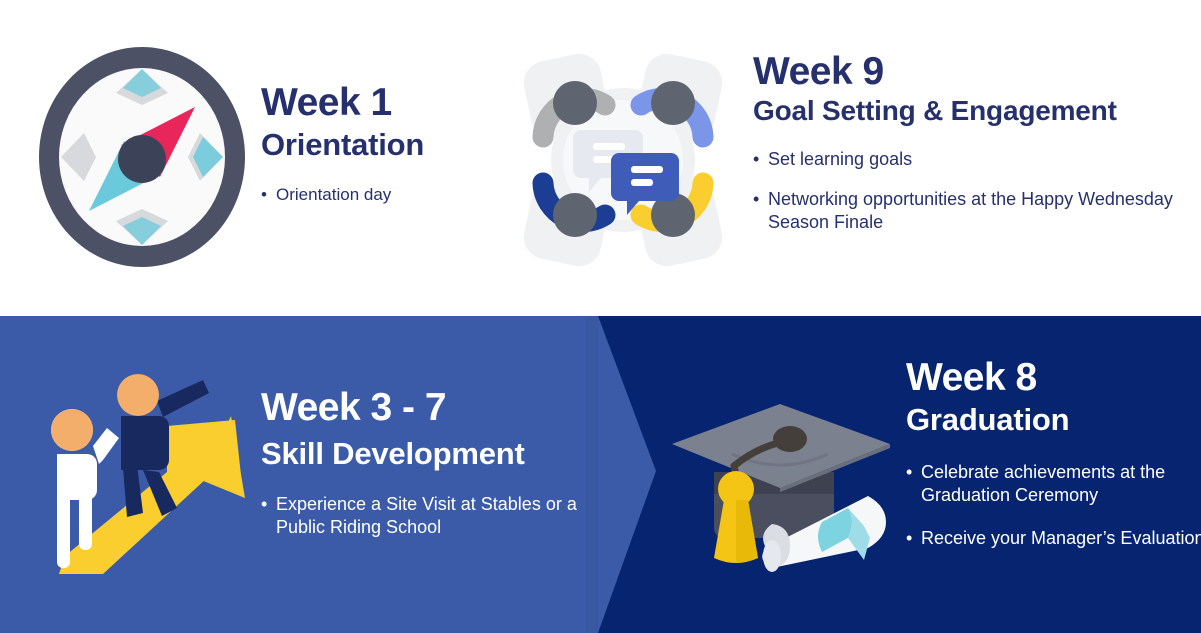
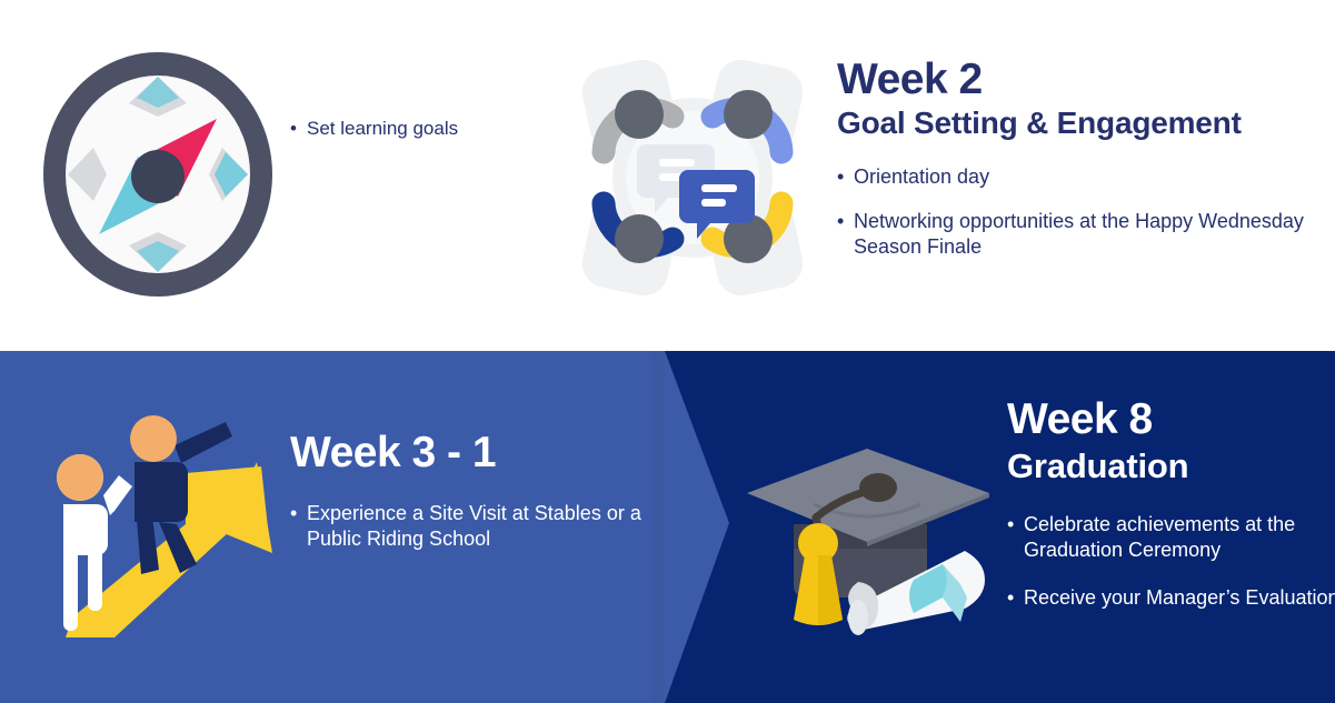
- Week 1
- Orientation
  •
- Orientation day
+ Set learning goals
- Week 9
+ Week 2
  Goal Setting & Engagement
  •
- Set learning goals
+ Orientation day
  •
  Networking opportunities at the Happy Wednesday Season Finale
- Week 3 - 7
+ Week 3 - 1
- Skill Development
  •
  Experience a Site Visit at Stables or a Public Riding School
  Week 8
  Graduation
  •
  Celebrate achievements at the Graduation Ceremony
  •
  Receive your Manager’s Evaluation
